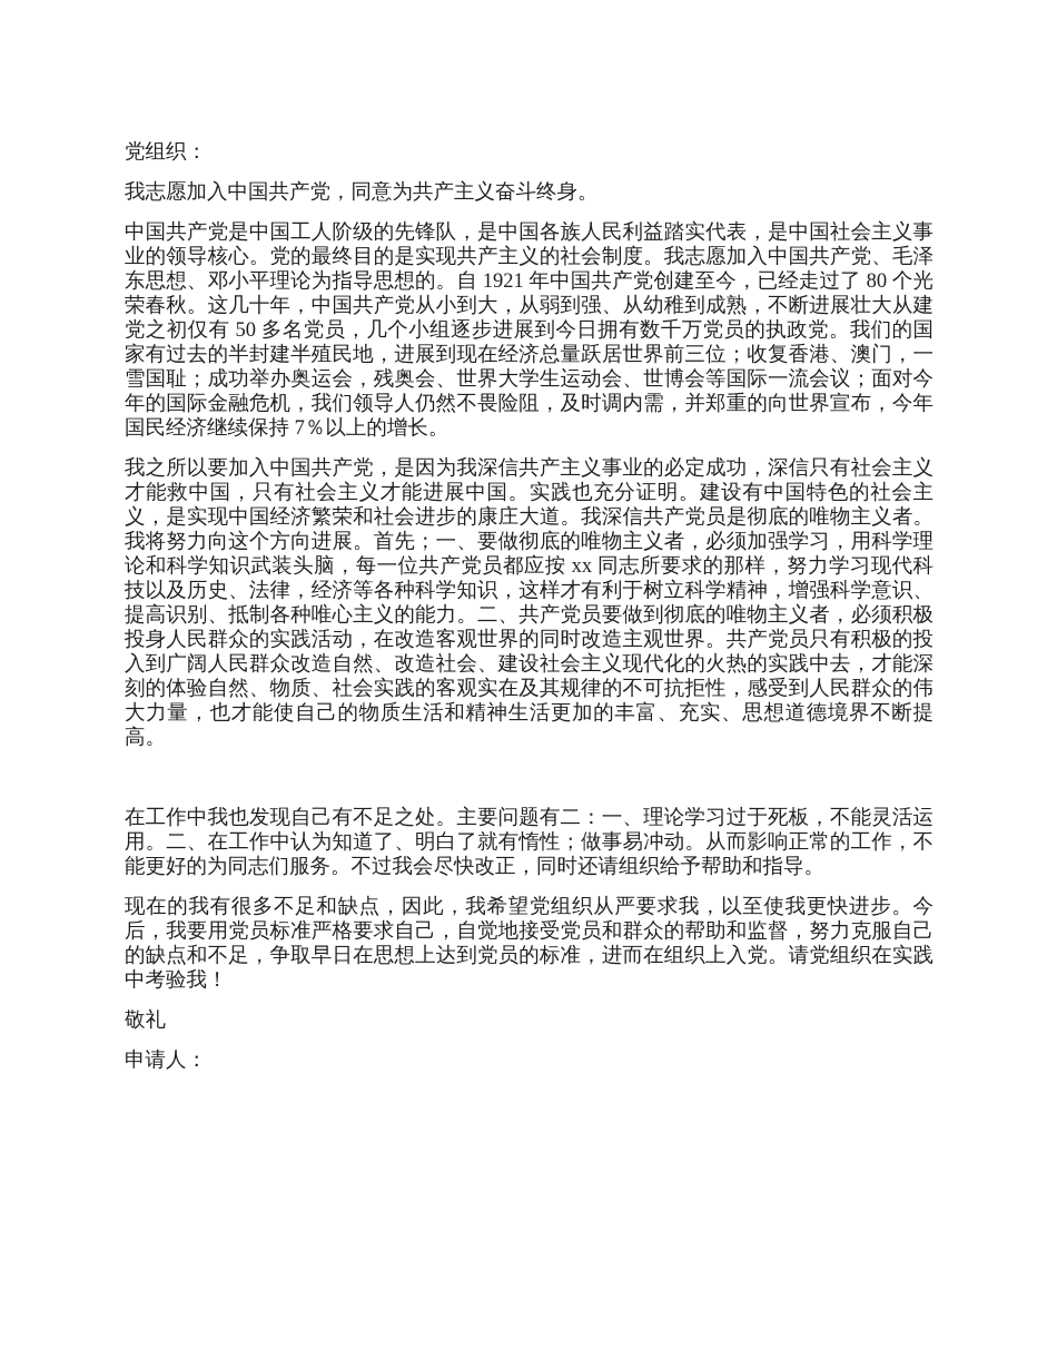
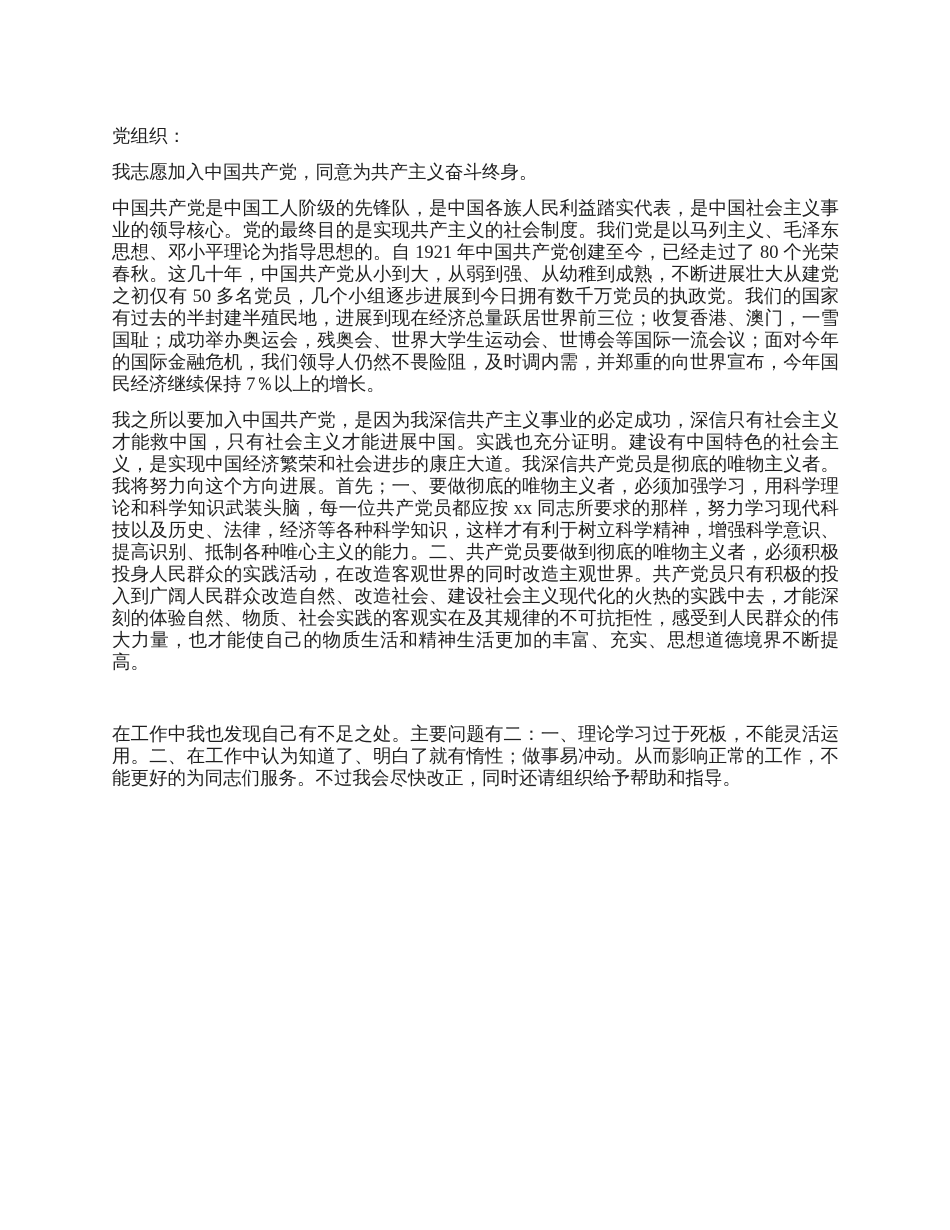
  党组织：
  我志愿加入中国共产党，同意为共产主义奋斗终身。
- 中国共产党是中国工人阶级的先锋队，是中国各族人民利益踏实代表，是中国社会主义事业的领导核心。党的最终目的是实现共产主义的社会制度。我志愿加入中国共产党、毛泽东思想、邓小平理论为指导思想的。自 1921 年中国共产党创建至今，已经走过了 80 个光荣春秋。这几十年，中国共产党从小到大，从弱到强、从幼稚到成熟，不断进展壮大从建党之初仅有 50 多名党员，几个小组逐步进展到今日拥有数千万党员的执政党。我们的国家有过去的半封建半殖民地，进展到现在经济总量跃居世界前三位；收复香港、澳门，一雪国耻；成功举办奥运会，残奥会、世界大学生运动会、世博会等国际一流会议；面对今年的国际金融危机，我们领导人仍然不畏险阻，及时调内需，并郑重的向世界宣布，今年国民经济继续保持 7％以上的增长。
+ 中国共产党是中国工人阶级的先锋队，是中国各族人民利益踏实代表，是中国社会主义事业的领导核心。党的最终目的是实现共产主义的社会制度。我们党是以马列主义、毛泽东思想、邓小平理论为指导思想的。自 1921 年中国共产党创建至今，已经走过了 80 个光荣春秋。这几十年，中国共产党从小到大，从弱到强、从幼稚到成熟，不断进展壮大从建党之初仅有 50 多名党员，几个小组逐步进展到今日拥有数千万党员的执政党。我们的国家有过去的半封建半殖民地，进展到现在经济总量跃居世界前三位；收复香港、澳门，一雪国耻；成功举办奥运会，残奥会、世界大学生运动会、世博会等国际一流会议；面对今年的国际金融危机，我们领导人仍然不畏险阻，及时调内需，并郑重的向世界宣布，今年国民经济继续保持 7％以上的增长。
  我之所以要加入中国共产党，是因为我深信共产主义事业的必定成功，深信只有社会主义才能救中国，只有社会主义才能进展中国。实践也充分证明。建设有中国特色的社会主义，是实现中国经济繁荣和社会进步的康庄大道。我深信共产党员是彻底的唯物主义者。我将努力向这个方向进展。首先；一、要做彻底的唯物主义者，必须加强学习，用科学理论和科学知识武装头脑，每一位共产党员都应按 xx 同志所要求的那样，努力学习现代科技以及历史、法律，经济等各种科学知识，这样才有利于树立科学精神，增强科学意识、提高识别、抵制各种唯心主义的能力。二、共产党员要做到彻底的唯物主义者，必须积极投身人民群众的实践活动，在改造客观世界的同时改造主观世界。共产党员只有积极的投入到广阔人民群众改造自然、改造社会、建设社会主义现代化的火热的实践中去，才能深刻的体验自然、物质、社会实践的客观实在及其规律的不可抗拒性，感受到人民群众的伟大力量，也才能使自己的物质生活和精神生活更加的丰富、充实、思想道德境界不断提高。
  在工作中我也发现自己有不足之处。主要问题有二：一、理论学习过于死板，不能灵活运用。二、在工作中认为知道了、明白了就有惰性；做事易冲动。从而影响正常的工作，不能更好的为同志们服务。不过我会尽快改正，同时还请组织给予帮助和指导。
- 现在的我有很多不足和缺点，因此，我希望党组织从严要求我，以至使我更快进步。今后，我要用党员标准严格要求自己，自觉地接受党员和群众的帮助和监督，努力克服自己的缺点和不足，争取早日在思想上达到党员的标准，进而在组织上入党。请党组织在实践中考验我！
- 敬礼
- 申请人：
